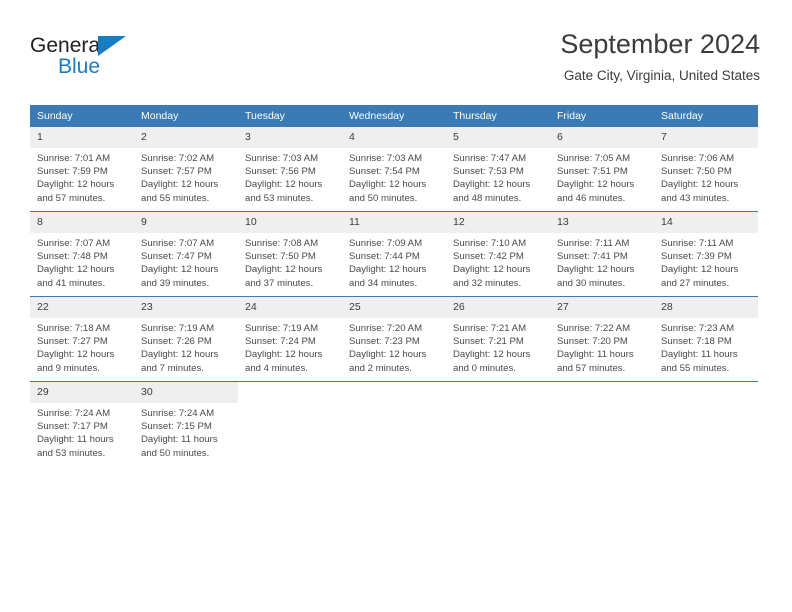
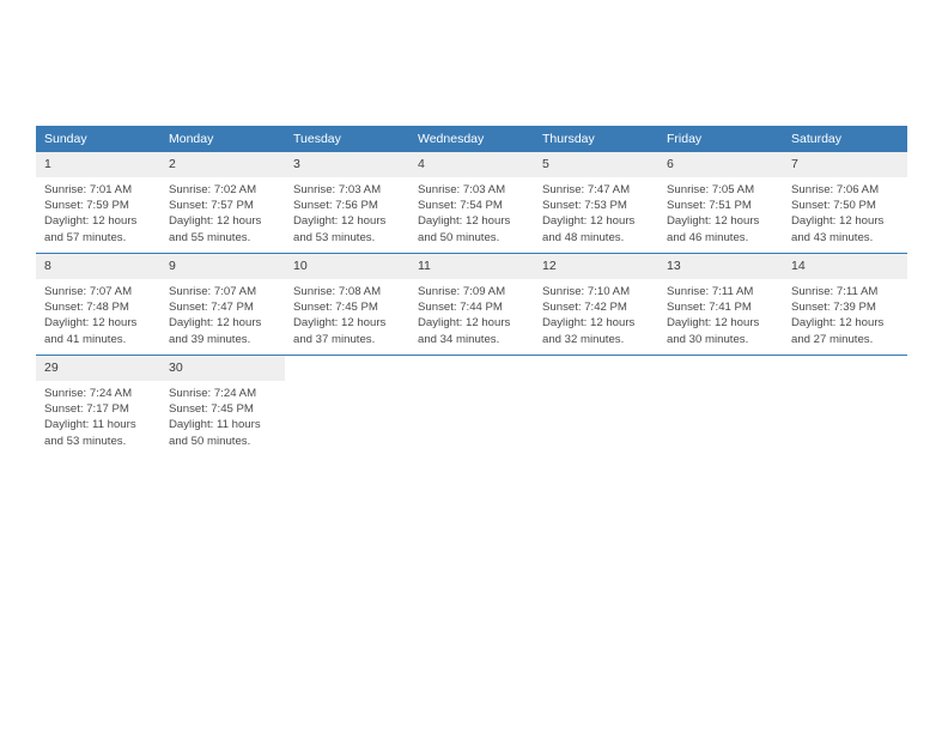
- General
- Blue
- September 2024
- Gate City, Virginia, United States
  Sunday	Monday	Tuesday	Wednesday	Thursday	Friday	Saturday
  1Sunrise: 7:01 AMSunset: 7:59 PMDaylight: 12 hoursand 57 minutes.	2Sunrise: 7:02 AMSunset: 7:57 PMDaylight: 12 hoursand 55 minutes.	3Sunrise: 7:03 AMSunset: 7:56 PMDaylight: 12 hoursand 53 minutes.	4Sunrise: 7:03 AMSunset: 7:54 PMDaylight: 12 hoursand 50 minutes.	5Sunrise: 7:47 AMSunset: 7:53 PMDaylight: 12 hoursand 48 minutes.	6Sunrise: 7:05 AMSunset: 7:51 PMDaylight: 12 hoursand 46 minutes.	7Sunrise: 7:06 AMSunset: 7:50 PMDaylight: 12 hoursand 43 minutes.
- 8Sunrise: 7:07 AMSunset: 7:48 PMDaylight: 12 hoursand 41 minutes.	9Sunrise: 7:07 AMSunset: 7:47 PMDaylight: 12 hoursand 39 minutes.	10Sunrise: 7:08 AMSunset: 7:50 PMDaylight: 12 hoursand 37 minutes.	11Sunrise: 7:09 AMSunset: 7:44 PMDaylight: 12 hoursand 34 minutes.	12Sunrise: 7:10 AMSunset: 7:42 PMDaylight: 12 hoursand 32 minutes.	13Sunrise: 7:11 AMSunset: 7:41 PMDaylight: 12 hoursand 30 minutes.	14Sunrise: 7:11 AMSunset: 7:39 PMDaylight: 12 hoursand 27 minutes.
+ 8Sunrise: 7:07 AMSunset: 7:48 PMDaylight: 12 hoursand 41 minutes.	9Sunrise: 7:07 AMSunset: 7:47 PMDaylight: 12 hoursand 39 minutes.	10Sunrise: 7:08 AMSunset: 7:45 PMDaylight: 12 hoursand 37 minutes.	11Sunrise: 7:09 AMSunset: 7:44 PMDaylight: 12 hoursand 34 minutes.	12Sunrise: 7:10 AMSunset: 7:42 PMDaylight: 12 hoursand 32 minutes.	13Sunrise: 7:11 AMSunset: 7:41 PMDaylight: 12 hoursand 30 minutes.	14Sunrise: 7:11 AMSunset: 7:39 PMDaylight: 12 hoursand 27 minutes.
- 22Sunrise: 7:18 AMSunset: 7:27 PMDaylight: 12 hoursand 9 minutes.	23Sunrise: 7:19 AMSunset: 7:26 PMDaylight: 12 hoursand 7 minutes.	24Sunrise: 7:19 AMSunset: 7:24 PMDaylight: 12 hoursand 4 minutes.	25Sunrise: 7:20 AMSunset: 7:23 PMDaylight: 12 hoursand 2 minutes.	26Sunrise: 7:21 AMSunset: 7:21 PMDaylight: 12 hoursand 0 minutes.	27Sunrise: 7:22 AMSunset: 7:20 PMDaylight: 11 hoursand 57 minutes.	28Sunrise: 7:23 AMSunset: 7:18 PMDaylight: 11 hoursand 55 minutes.
- 29Sunrise: 7:24 AMSunset: 7:17 PMDaylight: 11 hoursand 53 minutes.	30Sunrise: 7:24 AMSunset: 7:15 PMDaylight: 11 hoursand 50 minutes.
+ 29Sunrise: 7:24 AMSunset: 7:17 PMDaylight: 11 hoursand 53 minutes.	30Sunrise: 7:24 AMSunset: 7:45 PMDaylight: 11 hoursand 50 minutes.
